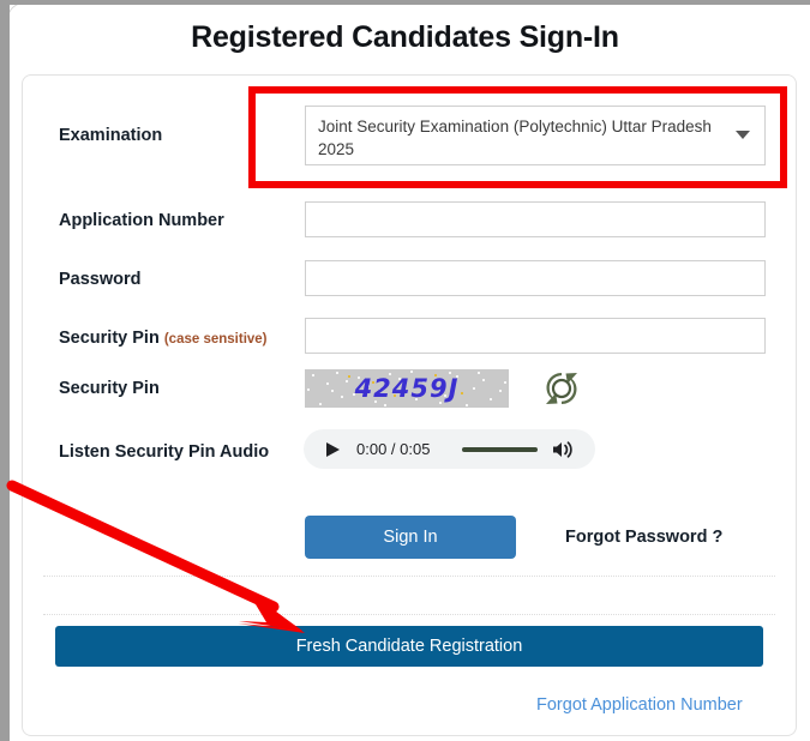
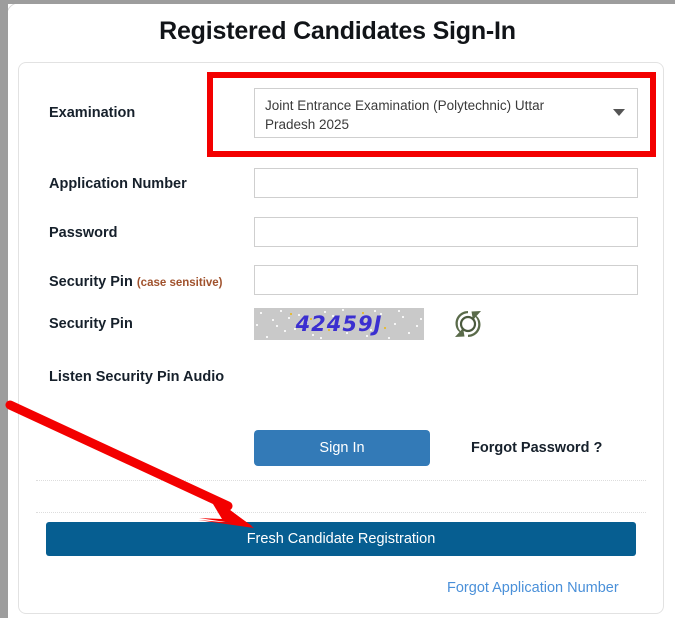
  Registered Candidates Sign-In
  Examination
  Application Number
  Password
  Security Pin (case sensitive)
  Security Pin
  Listen Security Pin Audio
- Joint Security Examination (Polytechnic) Uttar Pradesh 2025
+ Joint Entrance Examination (Polytechnic) Uttar Pradesh 2025
  42459J
- 0:00 / 0:05
  Sign In
  Forgot Password ?
  Fresh Candidate Registration
  Forgot Application Number
